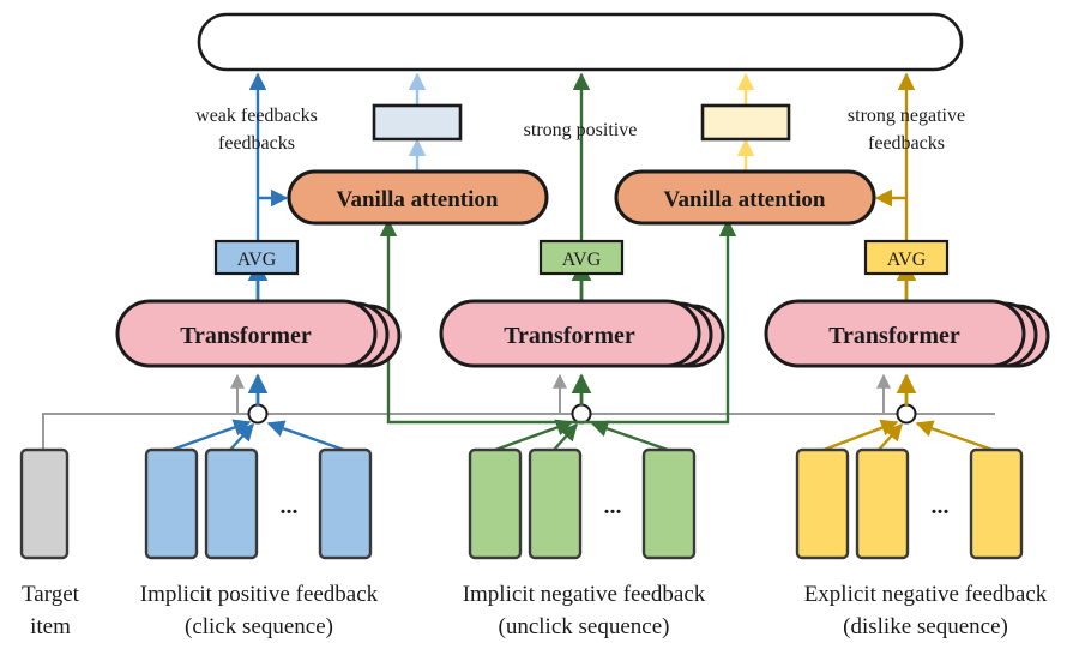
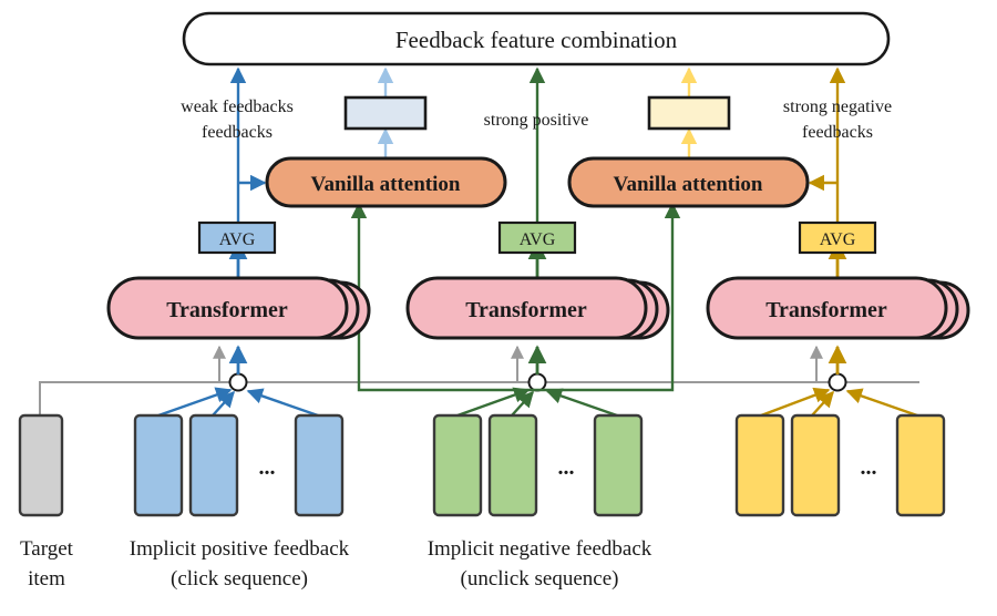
+ Feedback feature combination
  weak feedbacks
  feedbacks
  strong positive
  strong negative
  feedbacks
  Vanilla attention
  Vanilla attention
  AVG
  AVG
  AVG
  Transformer
  Transformer
  Transformer
  ...
  ...
  ...
  Target
  item
  Implicit positive feedback
  (click sequence)
  Implicit negative feedback
  (unclick sequence)
- Explicit negative feedback
- (dislike sequence)
